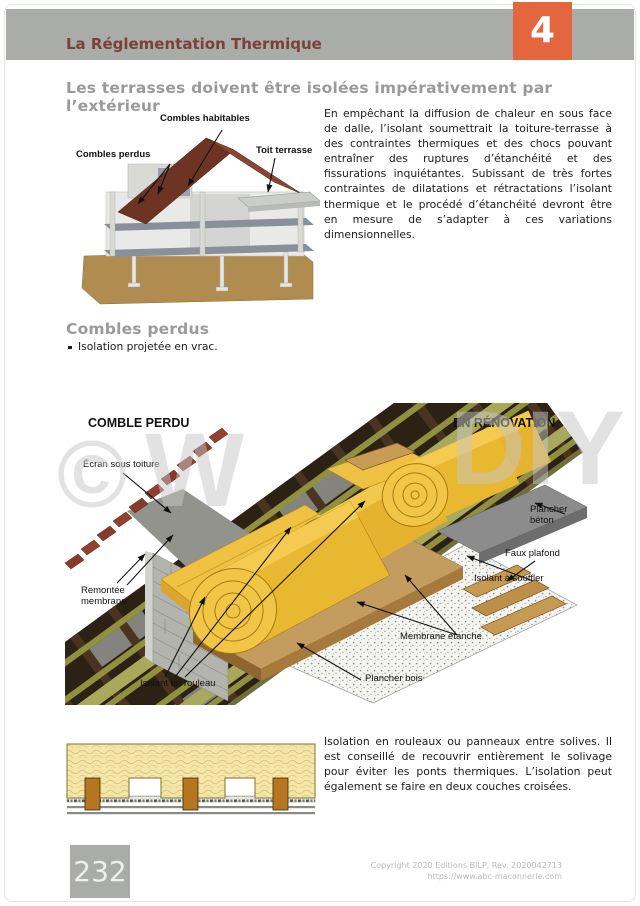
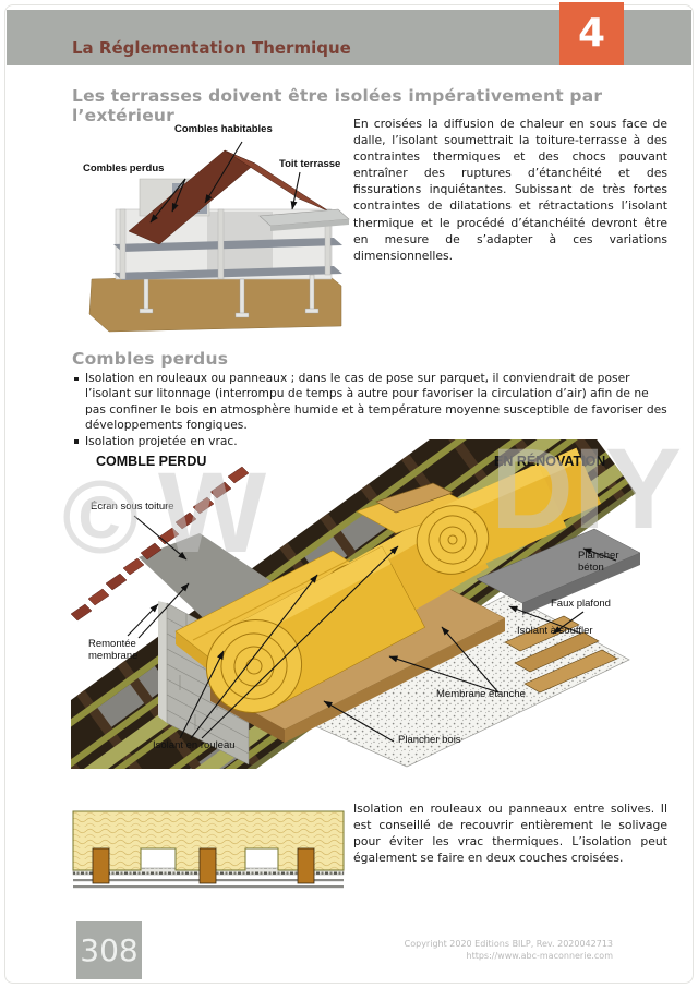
  La Réglementation Thermique
  4
  Les terrasses doivent être isolées impérativement par l’extérieur
  Combles habitables
  Combles perdus
  Toit terrasse
- En empêchant la diffusion de chaleur en sous face de dalle, l’isolant soumettrait la toiture-terrasse à des contraintes thermiques et des chocs pouvant entraîner des ruptures d’étanchéité et des fissurations inquiétantes. Subissant de très fortes contraintes de dilatations et rétractations l’isolant thermique et le procédé d’étanchéité devront être en mesure de s’adapter à ces variations dimensionnelles.
+ En croisées la diffusion de chaleur en sous face de dalle, l’isolant soumettrait la toiture-terrasse à des contraintes thermiques et des chocs pouvant entraîner des ruptures d’étanchéité et des fissurations inquiétantes. Subissant de très fortes contraintes de dilatations et rétractations l’isolant thermique et le procédé d’étanchéité devront être en mesure de s’adapter à ces variations dimensionnelles.
  Combles perdus
+ Isolation en rouleaux ou panneaux ; dans le cas de pose sur parquet, il conviendrait de poser l’isolant sur litonnage (interrompu de temps à autre pour favoriser la circulation d’air) afin de ne pas confiner le bois en atmosphère humide et à température moyenne susceptible de favoriser des développements fongiques.
  Isolation projetée en vrac.
  ©
  W
  DIY
  COMBLE PERDU
  EN RÉNOVATION
  Écran sous toiture
  Plancher béton
  Faux plafond
  Isolant à souffler
  Membrane étanche
  Plancher bois
  Remontée membrane
  Isolant en rouleau
- Isolation en rouleaux ou panneaux entre solives. Il est conseillé de recouvrir entièrement le solivage pour éviter les ponts thermiques. L’isolation peut également se faire en deux couches croisées.
+ Isolation en rouleaux ou panneaux entre solives. Il est conseillé de recouvrir entièrement le solivage pour éviter les vrac thermiques. L’isolation peut également se faire en deux couches croisées.
- 232
+ 308
  Copyright 2020 Editions BILP, Rev. 2020042713
  https://www.abc-maconnerie.com
